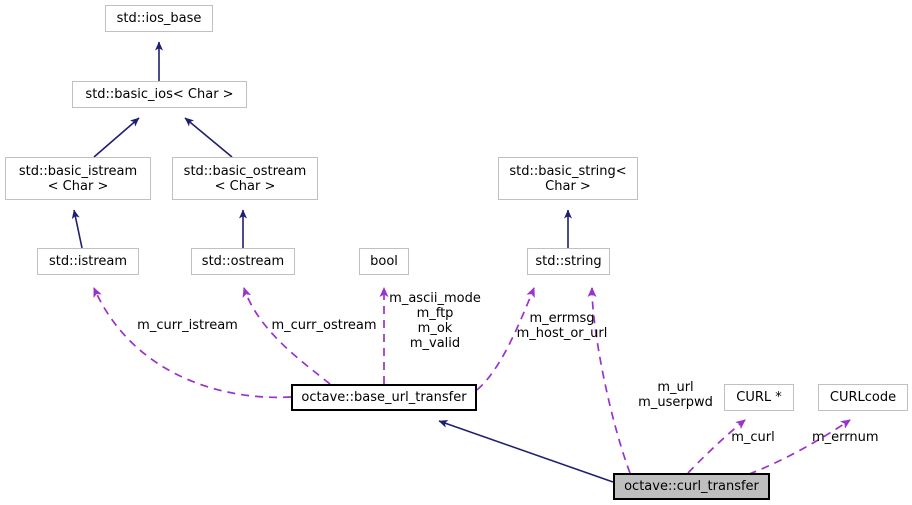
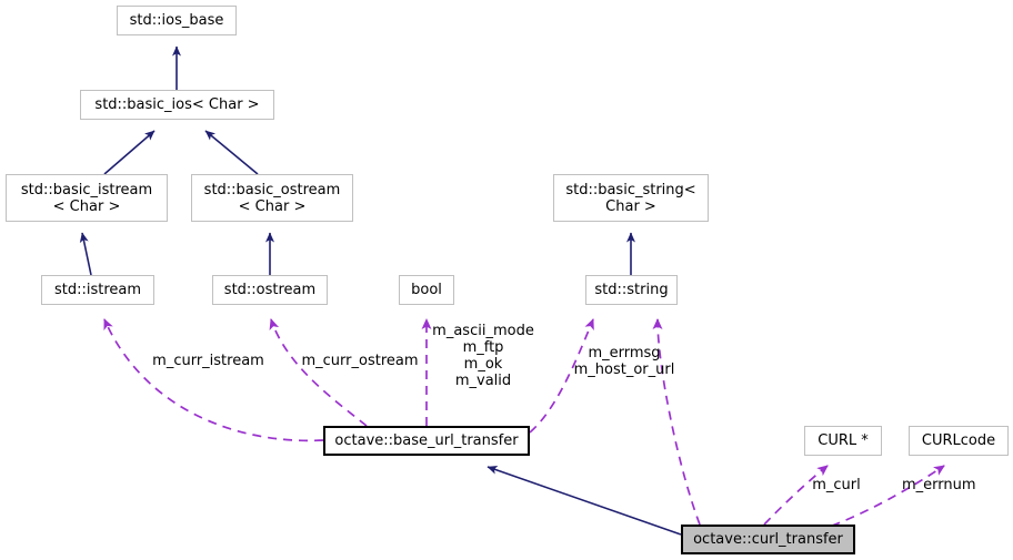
  std::ios_base
  std::basic_ios< Char >
  std::basic_istream
  < Char >
  std::basic_ostream
  < Char >
  std::basic_string<
  Char >
  std::istream
  std::ostream
  bool
  std::string
  octave::base_url_transfer
  CURL *
  CURLcode
  octave::curl_transfer
  m_curr_istream
  m_curr_ostream
  m_ascii_mode
  m_ftp
  m_ok
  m_valid
  m_errmsg
  m_host_or_url
- m_url
- m_userpwd
  m_curl
  m_errnum
